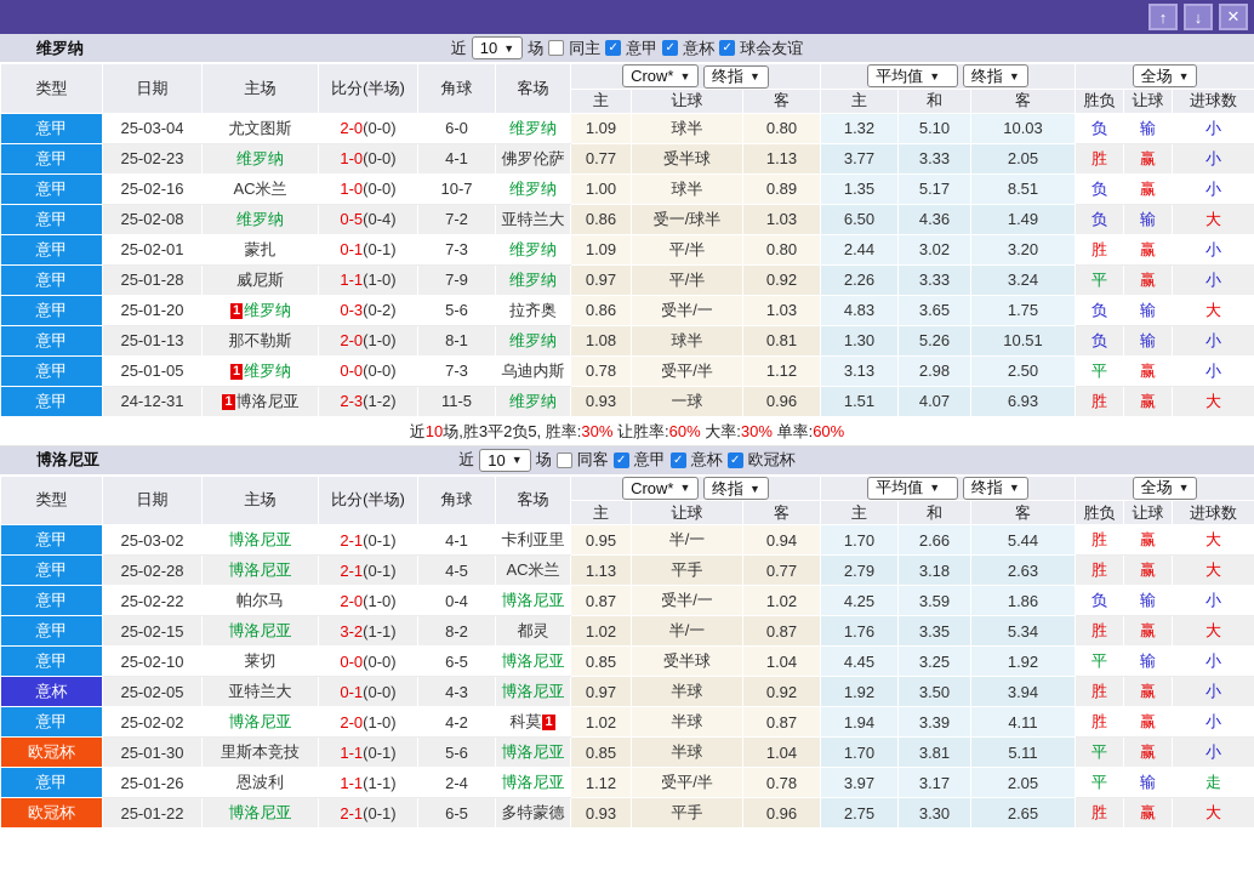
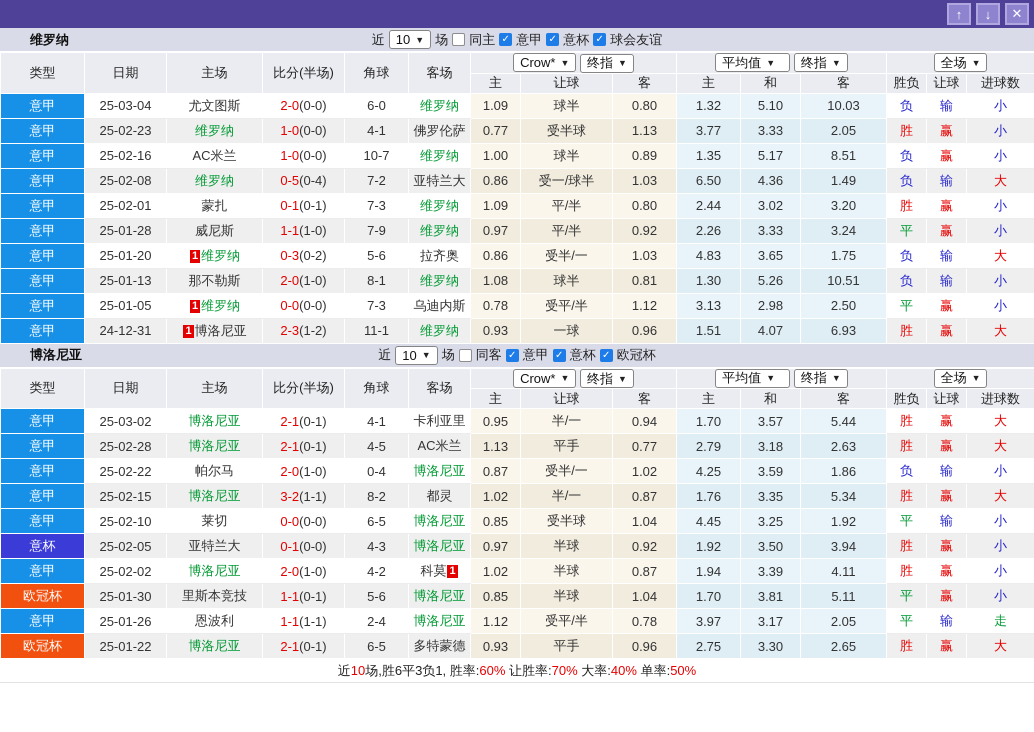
  ↑
  ↓
  ✕
  维罗纳
  近
  10
  ▼
  场
  同主
  ✓
  意甲
  ✓
  意杯
  ✓
  球会友谊
  类型	日期	主场	比分(半场)	角球	客场	Crow* ▼ 终指 ▼	平均值 ▼ 终指 ▼	全场 ▼
  主	让球	客	主	和	客	胜负	让球	进球数
  意甲	25-03-04	尤文图斯	2-0(0-0)	6-0	维罗纳	1.09	球半	0.80	1.32	5.10	10.03	负	输	小
  意甲	25-02-23	维罗纳	1-0(0-0)	4-1	佛罗伦萨	0.77	受半球	1.13	3.77	3.33	2.05	胜	赢	小
  意甲	25-02-16	AC米兰	1-0(0-0)	10-7	维罗纳	1.00	球半	0.89	1.35	5.17	8.51	负	赢	小
  意甲	25-02-08	维罗纳	0-5(0-4)	7-2	亚特兰大	0.86	受一/球半	1.03	6.50	4.36	1.49	负	输	大
  意甲	25-02-01	蒙扎	0-1(0-1)	7-3	维罗纳	1.09	平/半	0.80	2.44	3.02	3.20	胜	赢	小
  意甲	25-01-28	威尼斯	1-1(1-0)	7-9	维罗纳	0.97	平/半	0.92	2.26	3.33	3.24	平	赢	小
  意甲	25-01-20	1 维罗纳	0-3(0-2)	5-6	拉齐奥	0.86	受半/一	1.03	4.83	3.65	1.75	负	输	大
  意甲	25-01-13	那不勒斯	2-0(1-0)	8-1	维罗纳	1.08	球半	0.81	1.30	5.26	10.51	负	输	小
  意甲	25-01-05	1 维罗纳	0-0(0-0)	7-3	乌迪内斯	0.78	受平/半	1.12	3.13	2.98	2.50	平	赢	小
- 意甲	24-12-31	1 博洛尼亚	2-3(1-2)	11-5	维罗纳	0.93	一球	0.96	1.51	4.07	6.93	胜	赢	大
+ 意甲	24-12-31	1 博洛尼亚	2-3(1-2)	11-1	维罗纳	0.93	一球	0.96	1.51	4.07	6.93	胜	赢	大
- 近10场,胜3平2负5, 胜率:30% 让胜率:60% 大率:30% 单率:60%
  博洛尼亚
  近
  10
  ▼
  场
  同客
  ✓
  意甲
  ✓
  意杯
  ✓
  欧冠杯
  类型	日期	主场	比分(半场)	角球	客场	Crow* ▼ 终指 ▼	平均值 ▼ 终指 ▼	全场 ▼
  主	让球	客	主	和	客	胜负	让球	进球数
- 意甲	25-03-02	博洛尼亚	2-1(0-1)	4-1	卡利亚里	0.95	半/一	0.94	1.70	2.66	5.44	胜	赢	大
+ 意甲	25-03-02	博洛尼亚	2-1(0-1)	4-1	卡利亚里	0.95	半/一	0.94	1.70	3.57	5.44	胜	赢	大
  意甲	25-02-28	博洛尼亚	2-1(0-1)	4-5	AC米兰	1.13	平手	0.77	2.79	3.18	2.63	胜	赢	大
  意甲	25-02-22	帕尔马	2-0(1-0)	0-4	博洛尼亚	0.87	受半/一	1.02	4.25	3.59	1.86	负	输	小
  意甲	25-02-15	博洛尼亚	3-2(1-1)	8-2	都灵	1.02	半/一	0.87	1.76	3.35	5.34	胜	赢	大
  意甲	25-02-10	莱切	0-0(0-0)	6-5	博洛尼亚	0.85	受半球	1.04	4.45	3.25	1.92	平	输	小
  意杯	25-02-05	亚特兰大	0-1(0-0)	4-3	博洛尼亚	0.97	半球	0.92	1.92	3.50	3.94	胜	赢	小
  意甲	25-02-02	博洛尼亚	2-0(1-0)	4-2	科莫 1	1.02	半球	0.87	1.94	3.39	4.11	胜	赢	小
  欧冠杯	25-01-30	里斯本竞技	1-1(0-1)	5-6	博洛尼亚	0.85	半球	1.04	1.70	3.81	5.11	平	赢	小
  意甲	25-01-26	恩波利	1-1(1-1)	2-4	博洛尼亚	1.12	受平/半	0.78	3.97	3.17	2.05	平	输	走
  欧冠杯	25-01-22	博洛尼亚	2-1(0-1)	6-5	多特蒙德	0.93	平手	0.96	2.75	3.30	2.65	胜	赢	大
+ 近10场,胜6平3负1, 胜率:60% 让胜率:70% 大率:40% 单率:50%
